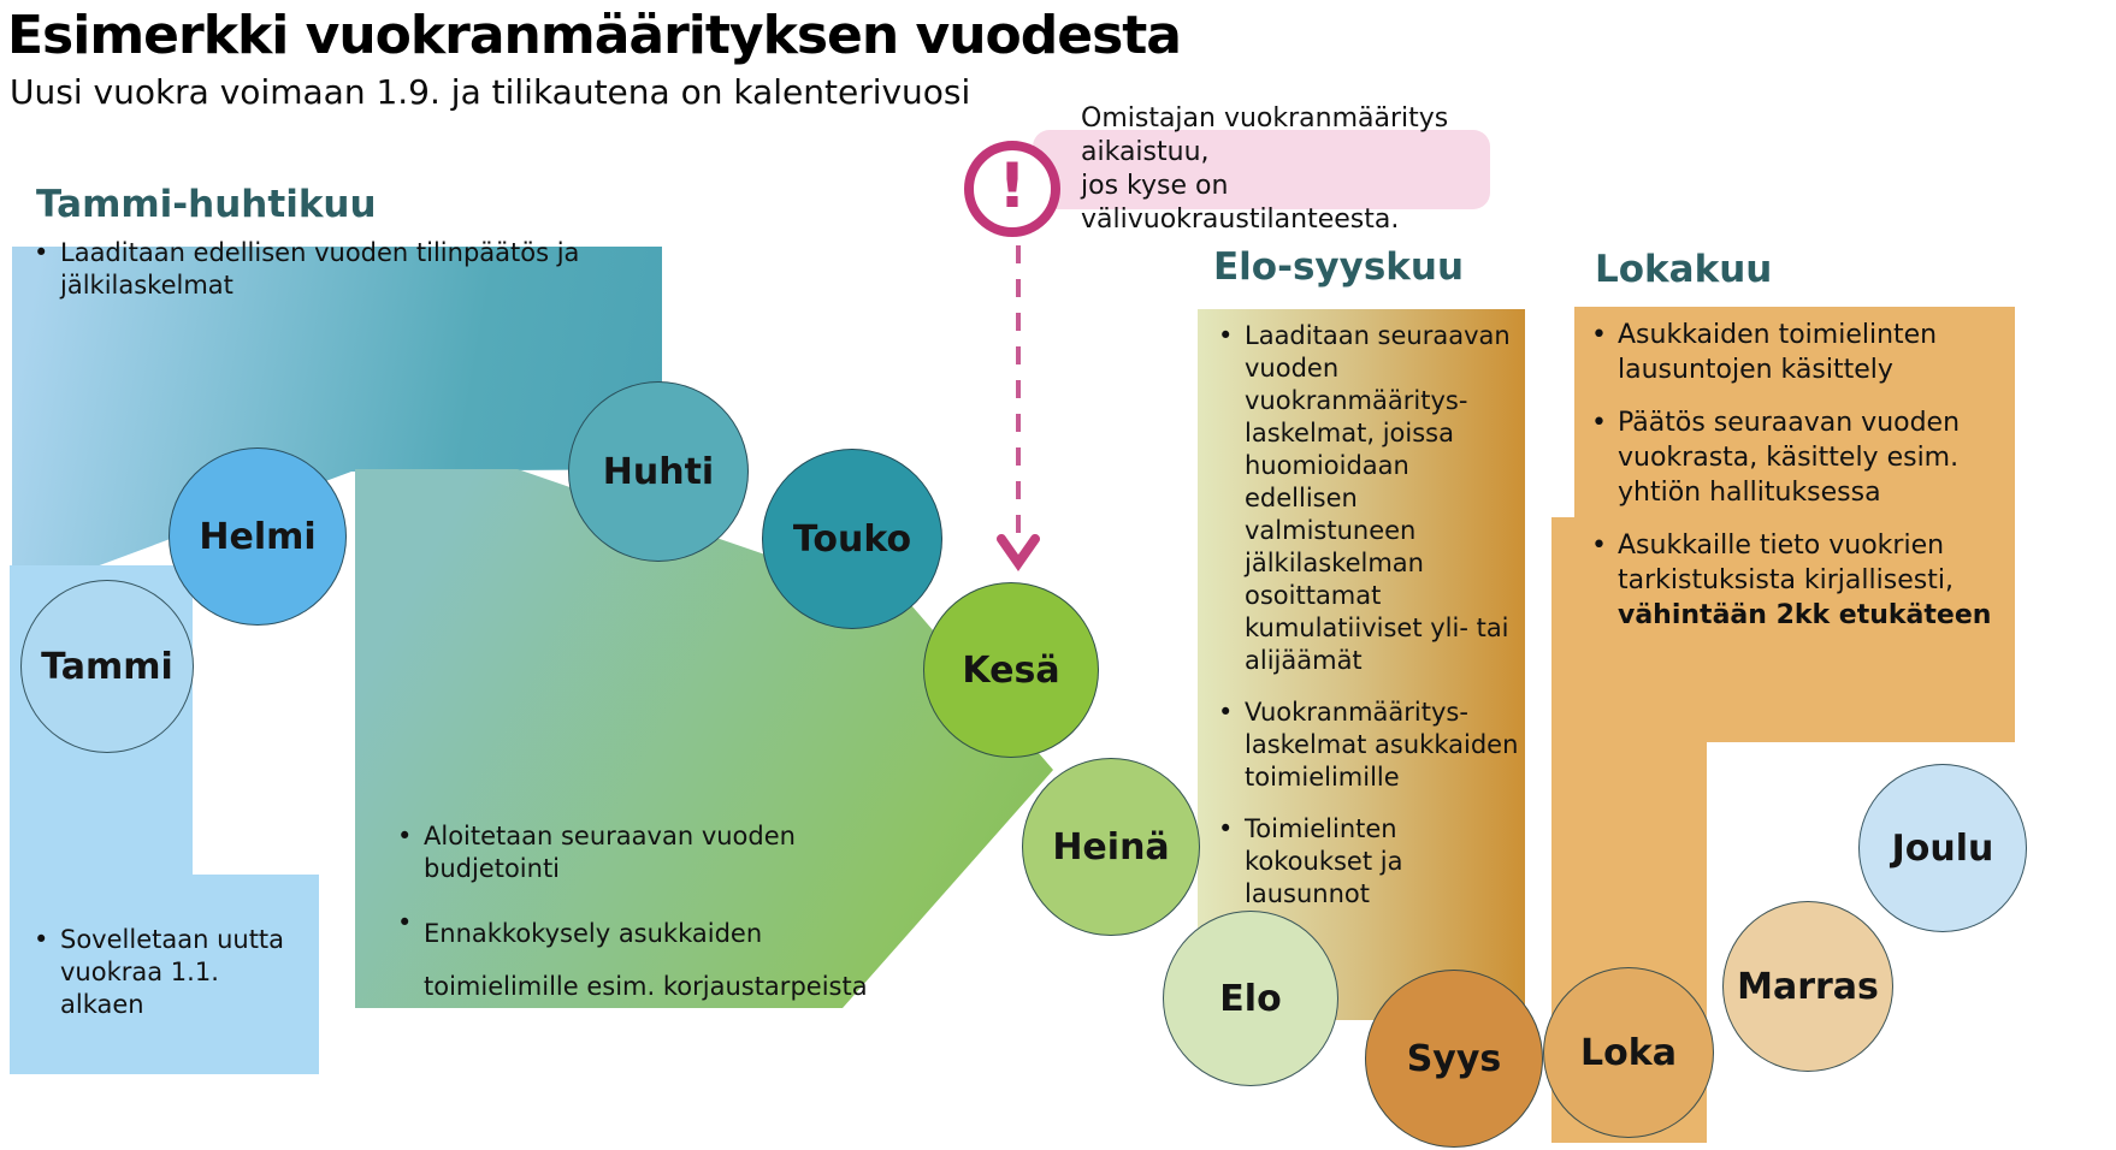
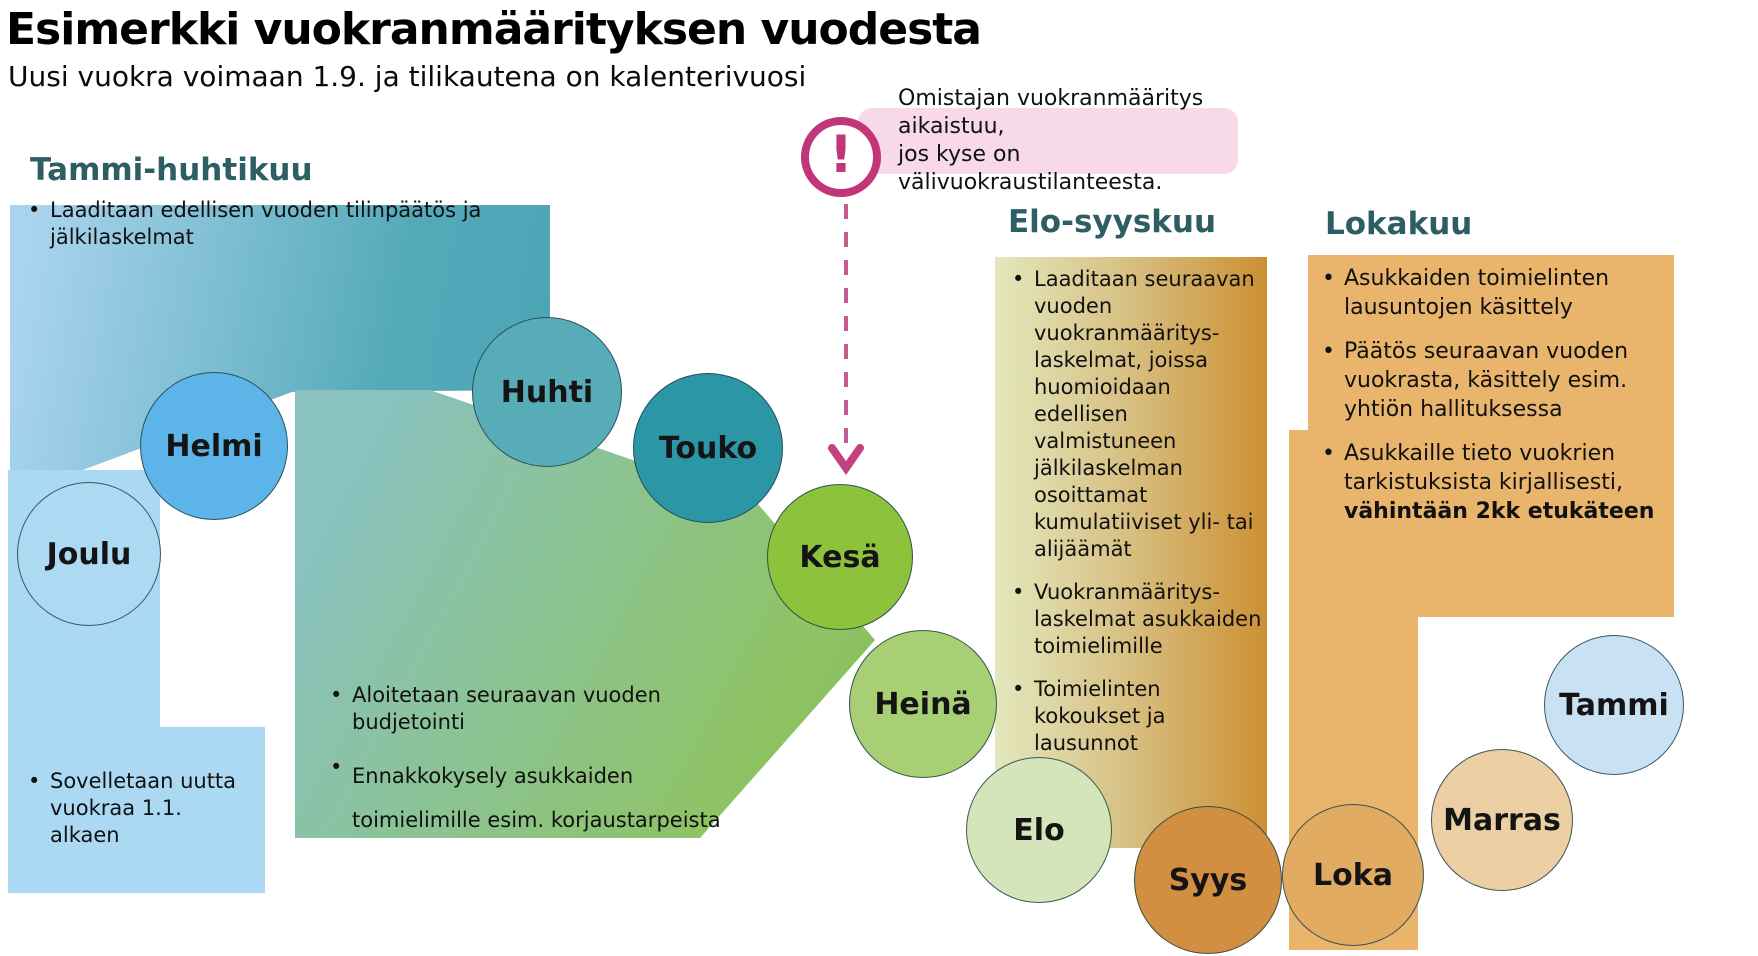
  Esimerkki vuokranmäärityksen vuodesta
  Uusi vuokra voimaan 1.9. ja tilikautena on kalenterivuosi
  Tammi-huhtikuu
  Elo-syyskuu
  Lokakuu
  •
  Laaditaan edellisen vuoden tilinpäätös ja
  jälkilaskelmat
  •
  Aloitetaan seuraavan vuoden
  budjetointi
  •
  Ennakkokysely asukkaiden
  toimielimille esim. korjaustarpeista
  •
  Sovelletaan uutta
  vuokraa 1.1.
  alkaen
  •
  Laaditaan seuraavan
  vuoden
  vuokranmääritys-
  laskelmat, joissa
  huomioidaan
  edellisen
  valmistuneen
  jälkilaskelman
  osoittamat
  kumulatiiviset yli- tai
  alijäämät
  •
  Vuokranmääritys-
  laskelmat asukkaiden
  toimielimille
  •
  Toimielinten
  kokoukset ja
  lausunnot
  •
  Asukkaiden toimielinten
  lausuntojen käsittely
  •
  Päätös seuraavan vuoden
  vuokrasta, käsittely esim.
  yhtiön hallituksessa
  •
  Asukkaille tieto vuokrien
  tarkistuksista kirjallisesti, vähintään 2kk etukäteen
  Omistajan vuokranmääritys aikaistuu,
  jos kyse on välivuokraustilanteesta.
  !
- Tammi
+ Joulu
  Helmi
  Huhti
  Touko
  Kesä
  Heinä
  Elo
  Syys
  Loka
  Marras
- Joulu
+ Tammi
